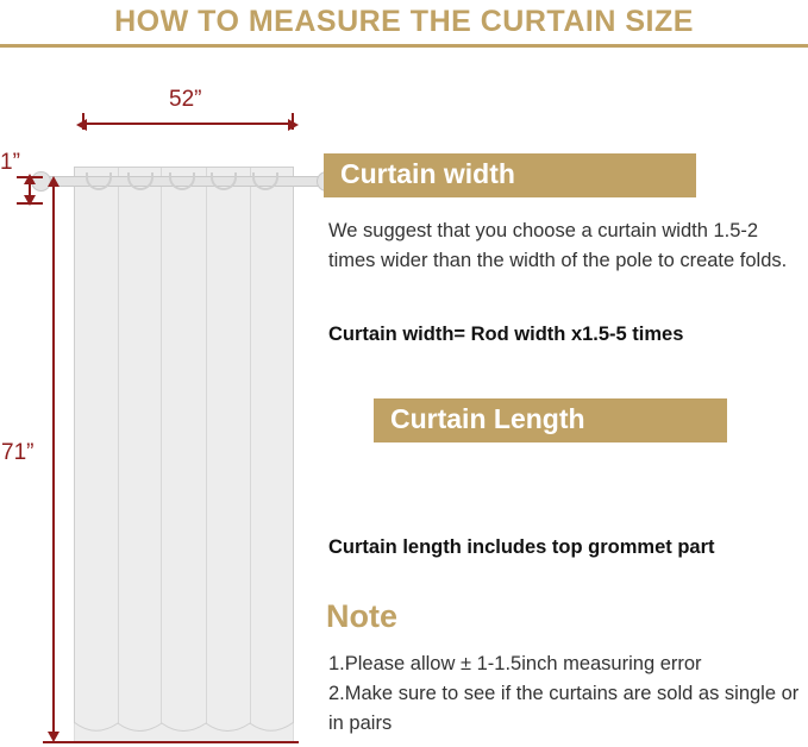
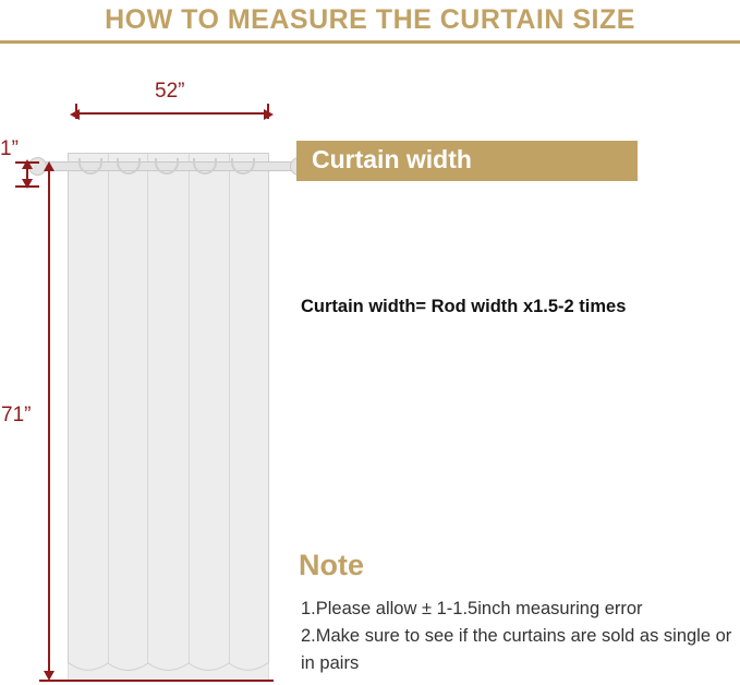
  HOW TO MEASURE THE CURTAIN SIZE
  52”
  1”
  71”
  Curtain width
- We suggest that you choose a curtain width 1.5-2 times wider than the width of the pole to create folds.
- Curtain width= Rod width x1.5-5 times
+ Curtain width= Rod width x1.5-2 times
- Curtain Length
- Curtain length includes top grommet part
  Note
  1.Please allow ± 1-1.5inch measuring error
  2.Make sure to see if the curtains are sold as single or in pairs
